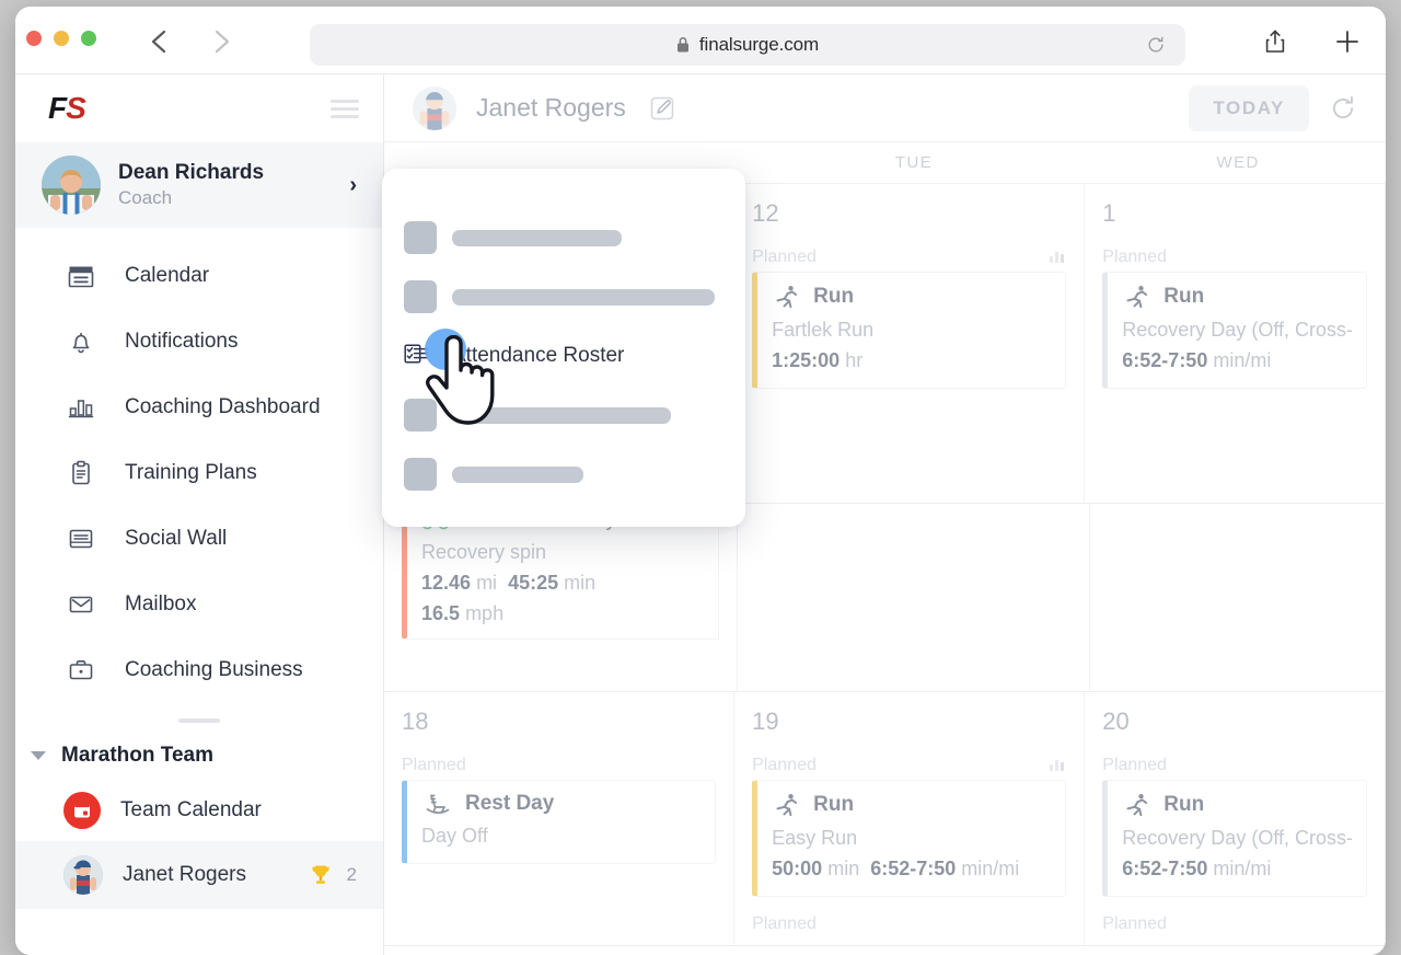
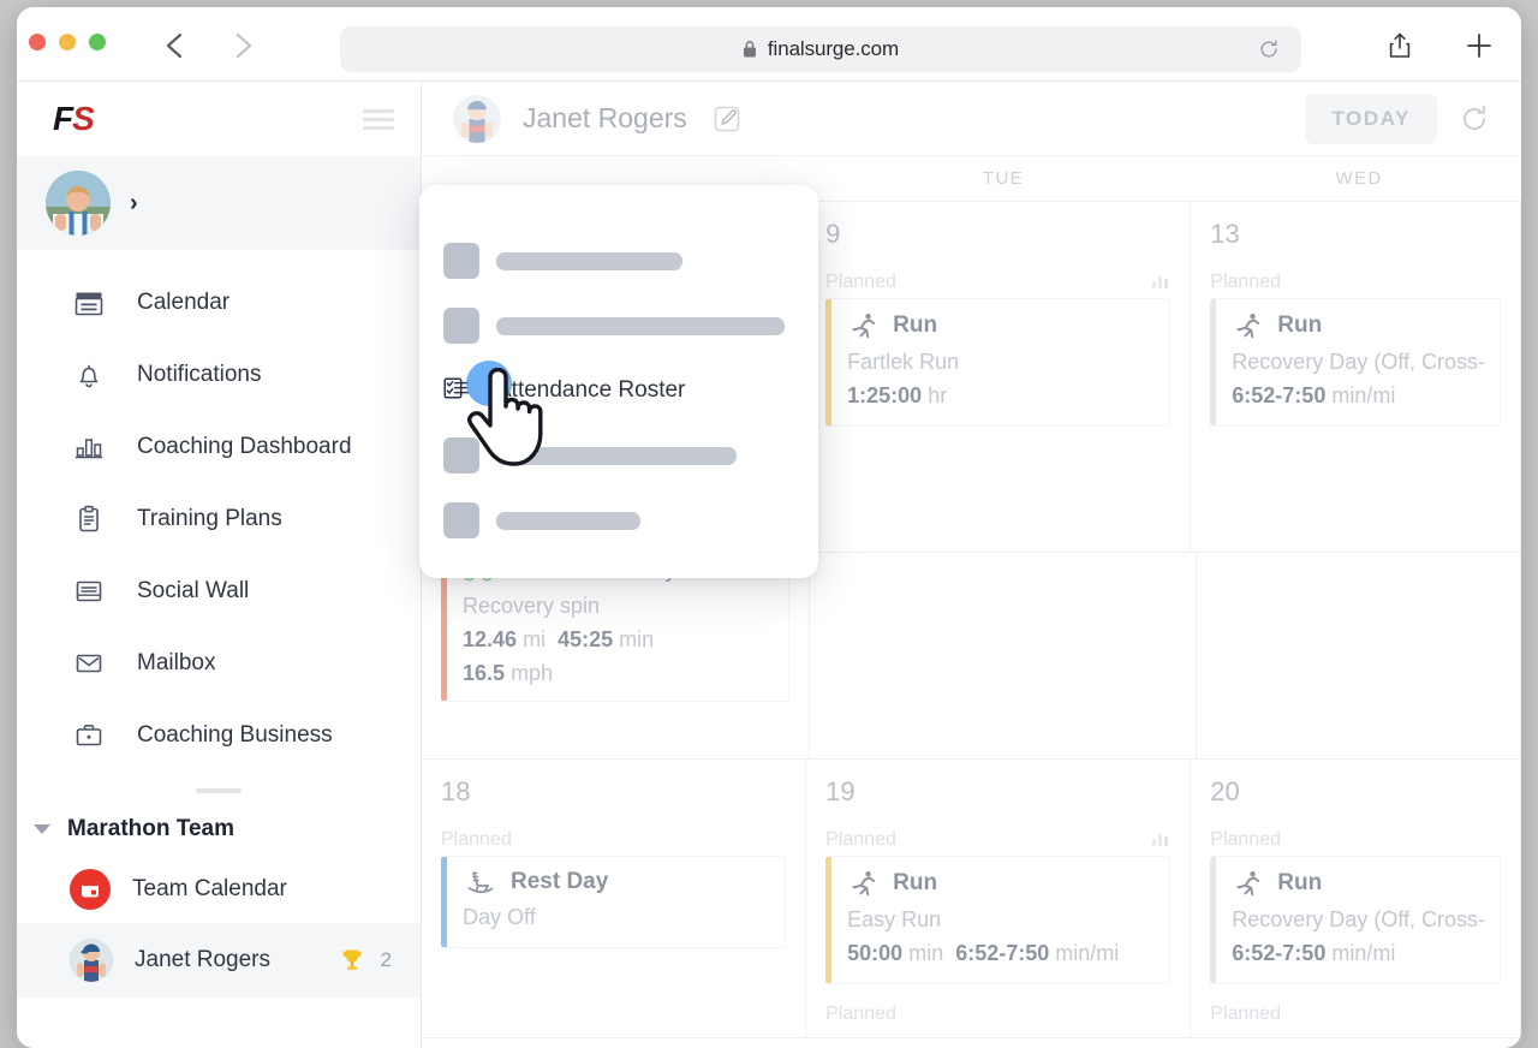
  finalsurge.com
  FS
- Dean Richards
- Coach
  ›
  Calendar
  Notifications
  Coaching Dashboard
  Training Plans
  Social Wall
  Mailbox
  Coaching Business
  Marathon Team
  Team Calendar
  Janet Rogers
  2
  Janet Rogers
  TODAY
  TUE
  WED
- 12
+ 9
  Planned
  Run
  Fartlek Run
  1:25:00 hr
- 1
+ 13
  Planned
  Run
  Recovery Day (Off, Cross-
  6:52-7:50 min/mi
  Recovery spin
  12.46 mi 45:25 min
  16.5 mph
  18
  Planned
  Rest Day
  Day Off
  19
  Planned
  Run
  Easy Run
  50:00 min 6:52-7:50 min/mi
  Planned
  20
  Planned
  Run
  Recovery Day (Off, Cross-
  6:52-7:50 min/mi
  Planned
  ttendance Roster
